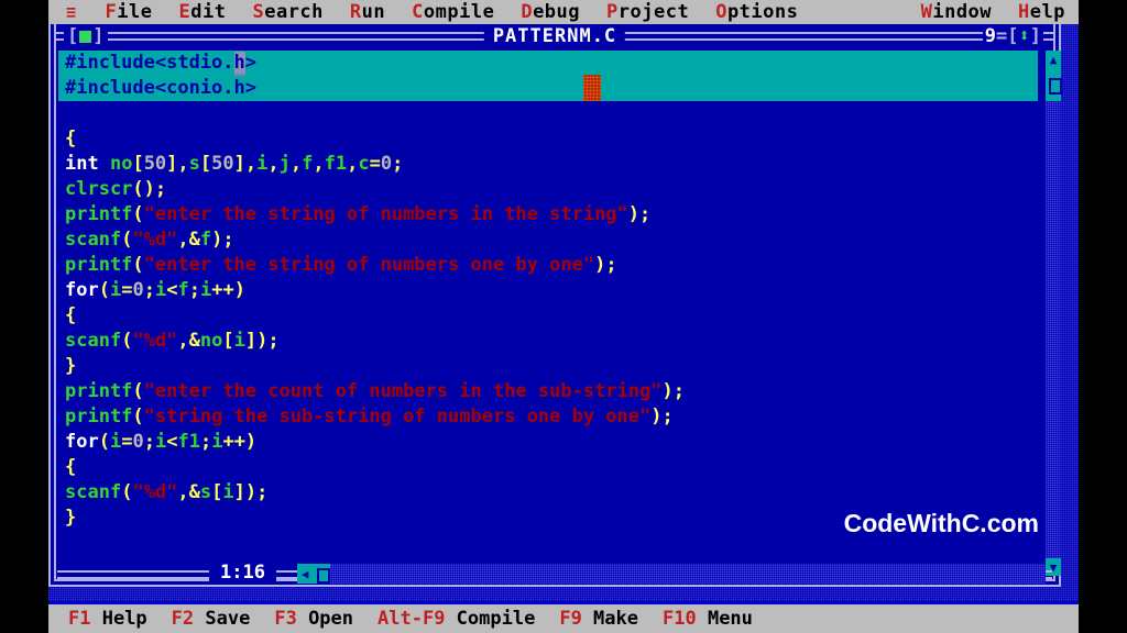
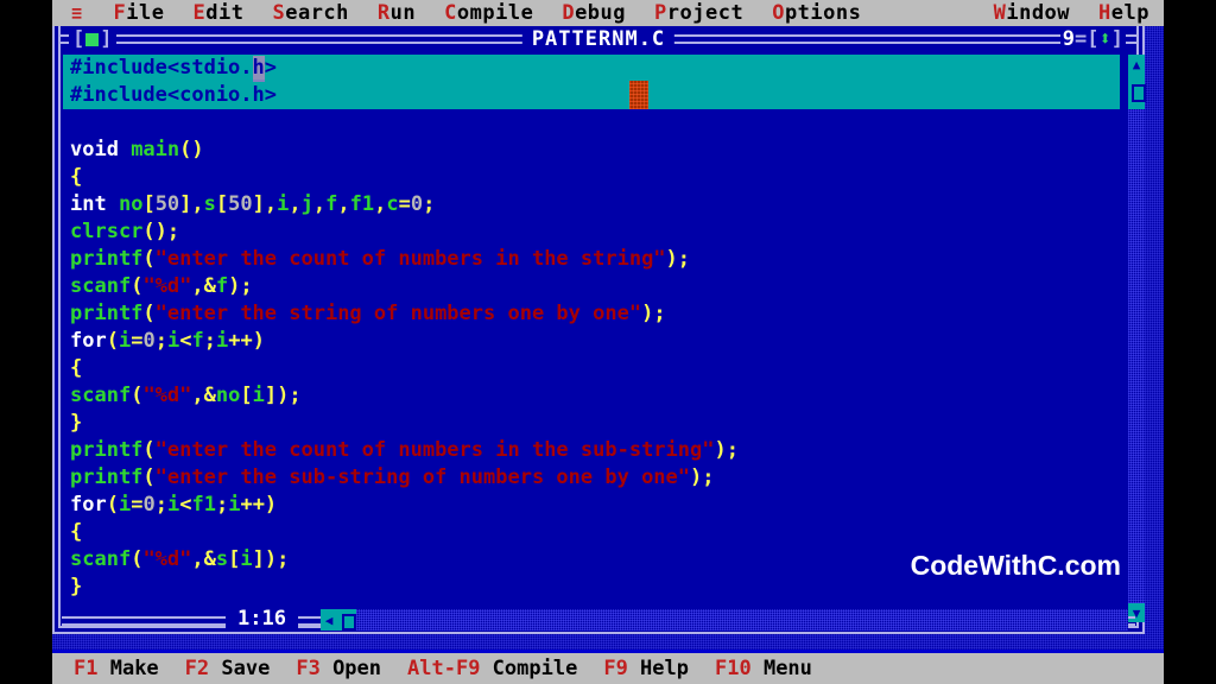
  ≡
  File Edit Search Run Compile Debug Project Options
  Window Help
  [ ]
  PATTERNM.C
  9=[⬍]
  #include<stdio.h>
  #include<conio.h>
+ void main()
  {
  int no[50],s[50],i,j,f,f1,c=0;
  clrscr();
- printf("enter the string of numbers in the string");
+ printf("enter the count of numbers in the string");
  scanf("%d",&f);
  printf("enter the string of numbers one by one");
  for(i=0;i<f;i++)
  {
  scanf("%d",&no[i]);
  }
  printf("enter the count of numbers in the sub-string");
- printf("string the sub-string of numbers one by one");
+ printf("enter the sub-string of numbers one by one");
  for(i=0;i<f1;i++)
  {
  scanf("%d",&s[i]);
  }
  ▲
  ▼
  CodeWithC.com
  1:16
  ◀
- F1 Help
+ F1 Make
  F2 Save
  F3 Open
  Alt-F9 Compile
- F9 Make
+ F9 Help
  F10 Menu
